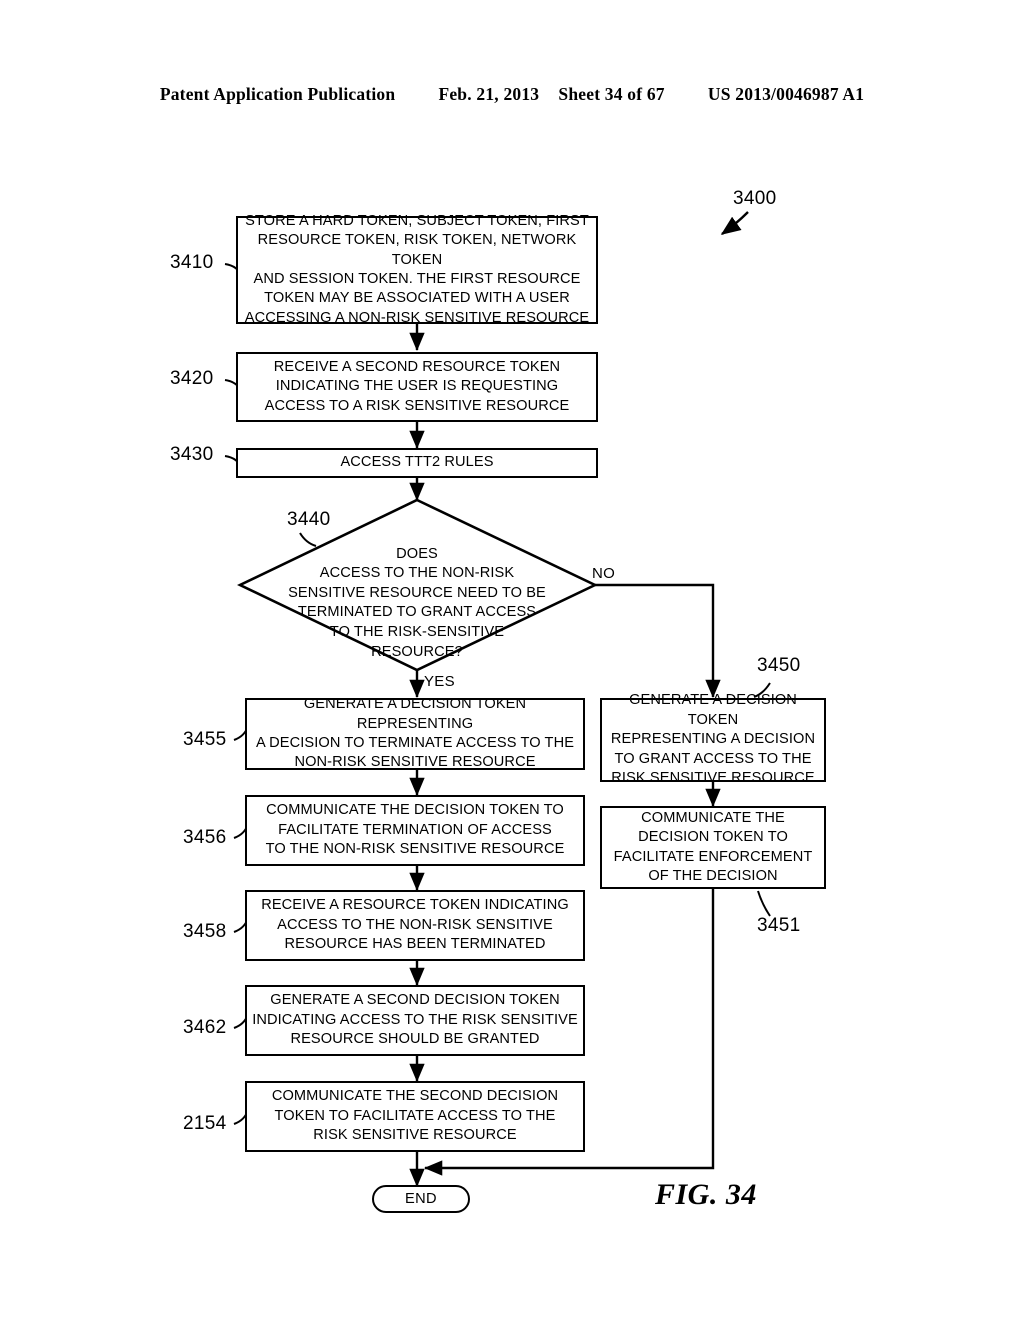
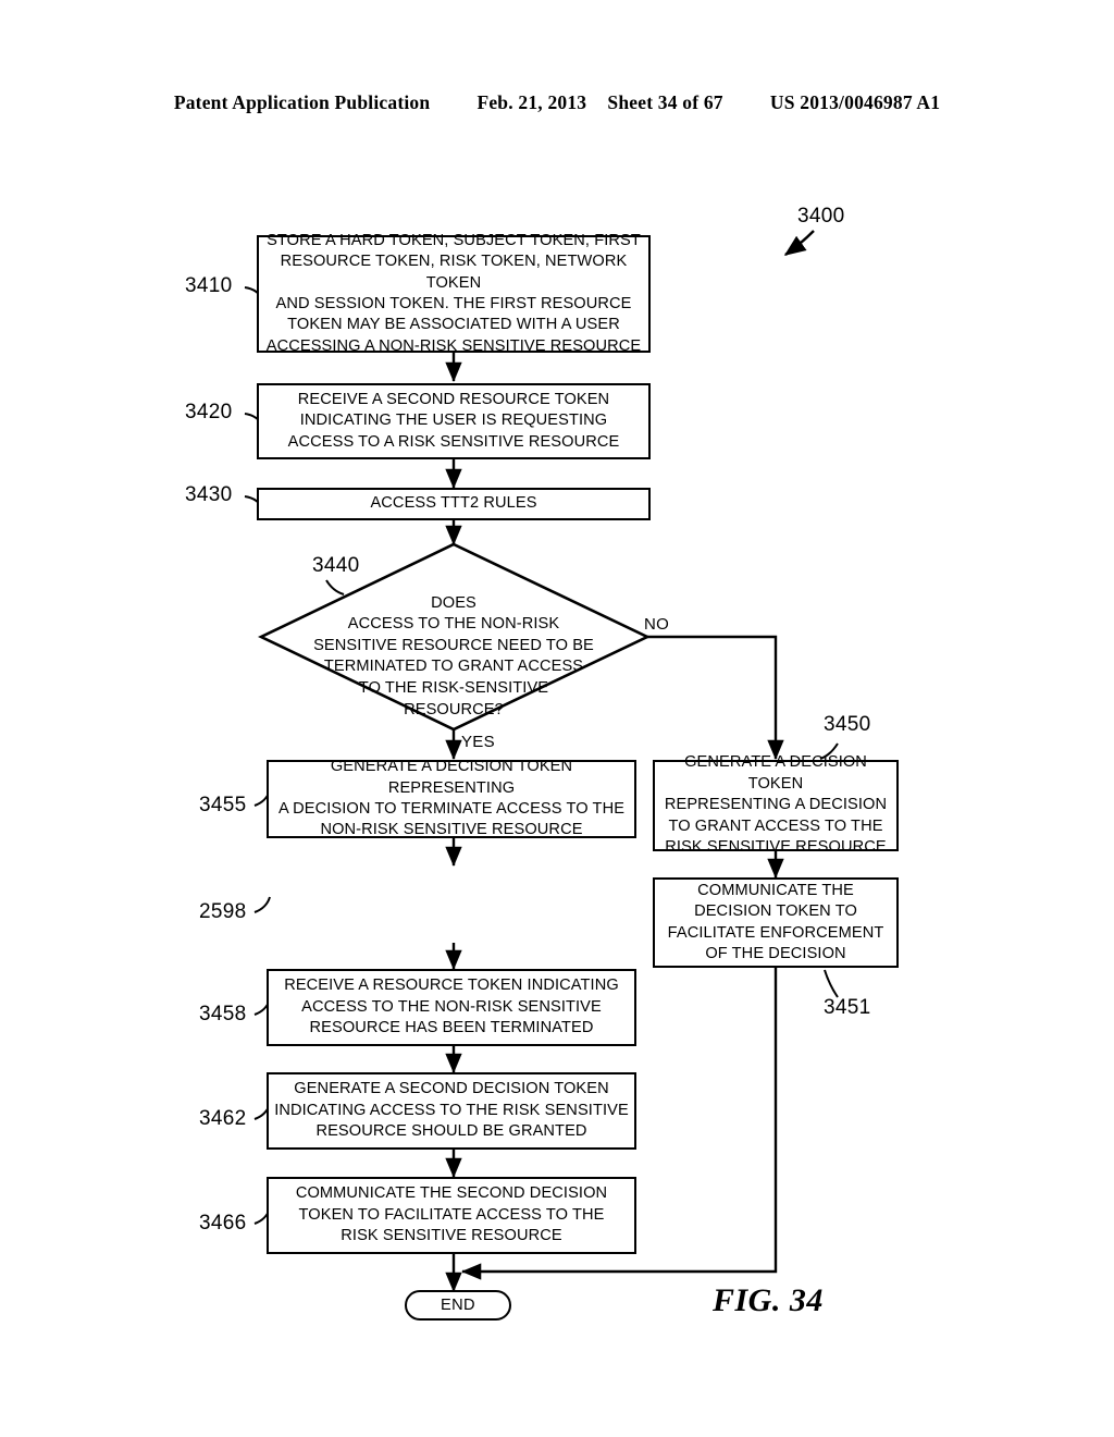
  Patent Application Publication Feb. 21, 2013 Sheet 34 of 67 US 2013/0046987 A1
  STORE A HARD TOKEN, SUBJECT TOKEN, FIRST
  RESOURCE TOKEN, RISK TOKEN, NETWORK TOKEN
  AND SESSION TOKEN. THE FIRST RESOURCE
  TOKEN MAY BE ASSOCIATED WITH A USER
  ACCESSING A NON-RISK SENSITIVE RESOURCE
  RECEIVE A SECOND RESOURCE TOKEN
  INDICATING THE USER IS REQUESTING
  ACCESS TO A RISK SENSITIVE RESOURCE
  ACCESS TTT2 RULES
  GENERATE A DECISION TOKEN REPRESENTING
  A DECISION TO TERMINATE ACCESS TO THE
  NON-RISK SENSITIVE RESOURCE
- COMMUNICATE THE DECISION TOKEN TO
- FACILITATE TERMINATION OF ACCESS
- TO THE NON-RISK SENSITIVE RESOURCE
  RECEIVE A RESOURCE TOKEN INDICATING
  ACCESS TO THE NON-RISK SENSITIVE
  RESOURCE HAS BEEN TERMINATED
  GENERATE A SECOND DECISION TOKEN
  INDICATING ACCESS TO THE RISK SENSITIVE
  RESOURCE SHOULD BE GRANTED
  COMMUNICATE THE SECOND DECISION
  TOKEN TO FACILITATE ACCESS TO THE
  RISK SENSITIVE RESOURCE
  GENERATE A DECISION TOKEN
  REPRESENTING A DECISION
  TO GRANT ACCESS TO THE
  RISK SENSITIVE RESOURCE
  COMMUNICATE THE
  DECISION TOKEN TO
  FACILITATE ENFORCEMENT
  OF THE DECISION
  DOES
  ACCESS TO THE NON-RISK
  SENSITIVE RESOURCE NEED TO BE
  TERMINATED TO GRANT ACCESS
  TO THE RISK-SENSITIVE
  RESOURCE?
  END
  YES
  NO
  3400
  3410
  3420
  3430
  3440
  3455
- 3456
+ 2598
  3458
  3462
- 2154
+ 3466
  3450
  3451
  FIG. 34
